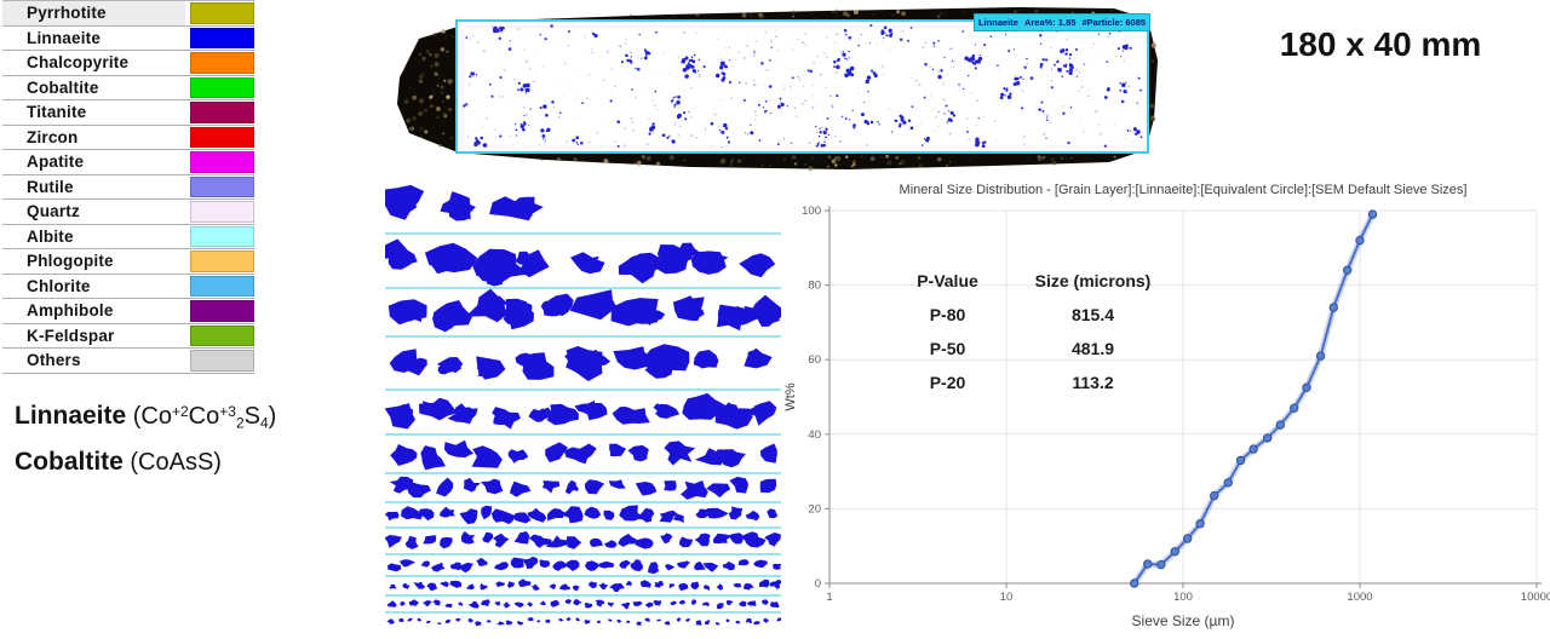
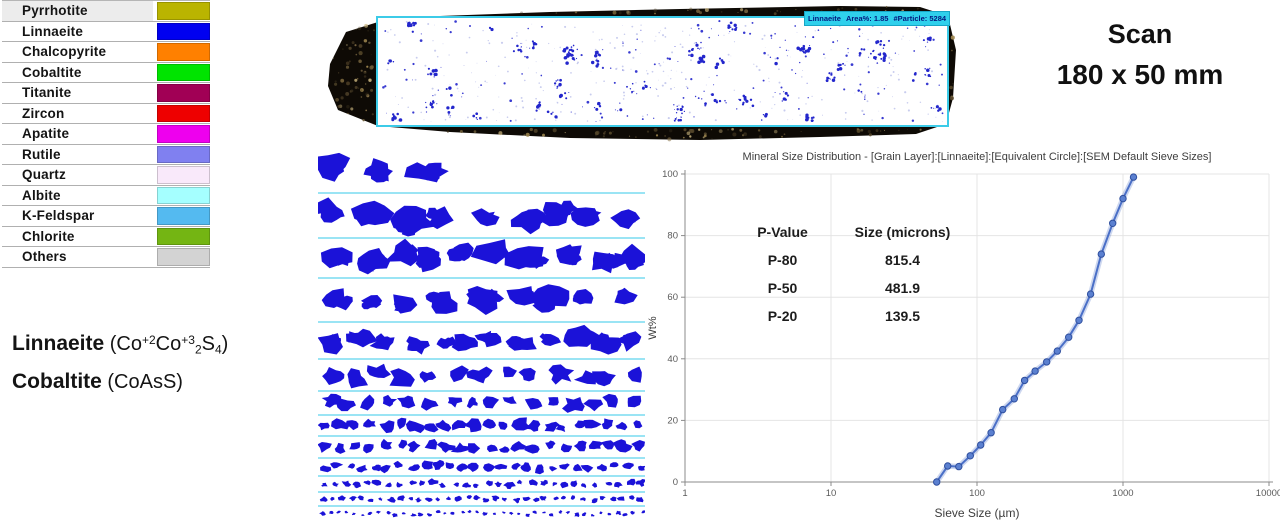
  Pyrrhotite
  Linnaeite
  Chalcopyrite
  Cobaltite
  Titanite
  Zircon
  Apatite
  Rutile
  Quartz
  Albite
- Phlogopite
- Chlorite
+ K-Feldspar
- Amphibole
- K-Feldspar
+ Chlorite
  Others
  Linnaeite (Co+2Co+32S4)
  Cobaltite (CoAsS)
  Linnaeite
  Area%: 1.85
- #Particle: 6085
+ #Particle: 5284
+ Scan
- 180 x 40 mm
+ 180 x 50 mm
  Mineral Size Distribution - [Grain Layer]:[Linnaeite]:[Equivalent Circle]:[SEM Default Sieve Sizes]
  0
  20
  40
  60
  80
  100
  1
  10
  100
  1000
  1000
  Sieve Size (µm)
  P-Value
  Size (microns)
  P-80
  815.4
  P-50
  481.9
  P-20
- 113.2
+ 139.5
